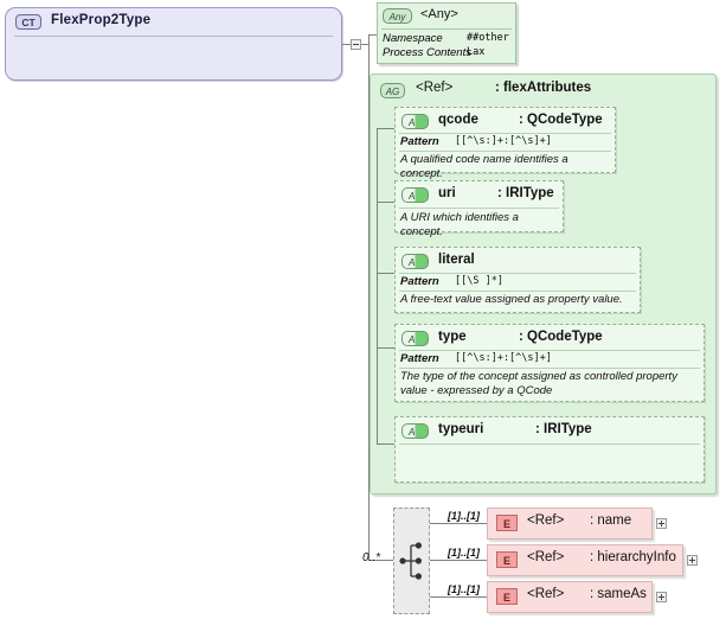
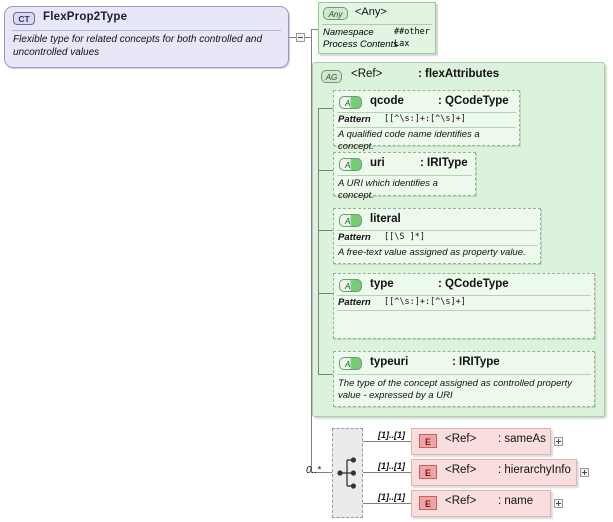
  CT
  FlexProp2Type
+ Flexible type for related concepts for both controlled and uncontrolled values
  Any
  <Any>
  Namespace
  ##other
  Process Contents
  Lax
  AG
  <Ref>
  : flexAttributes
  A
  qcode
  : QCodeType
  Pattern
  [[^\s:]+:[^\s]+]
  A qualified code name identifies a concept.
  A
  uri
  : IRIType
  A URI which identifies a concept.
  A
  literal
  Pattern
  [[\S ]*]
  A free-text value assigned as property value.
  A
  type
  : QCodeType
  Pattern
  [[^\s:]+:[^\s]+]
- The type of the concept assigned as controlled property value - expressed by a QCode
  A
  typeuri
  : IRIType
+ The type of the concept assigned as controlled property value - expressed by a URI
  0..*
  [1]..[1]
  E
  <Ref>
- : name
+ : sameAs
  [1]..[1]
  E
  <Ref>
  : hierarchyInfo
  [1]..[1]
  E
  <Ref>
- : sameAs
+ : name
